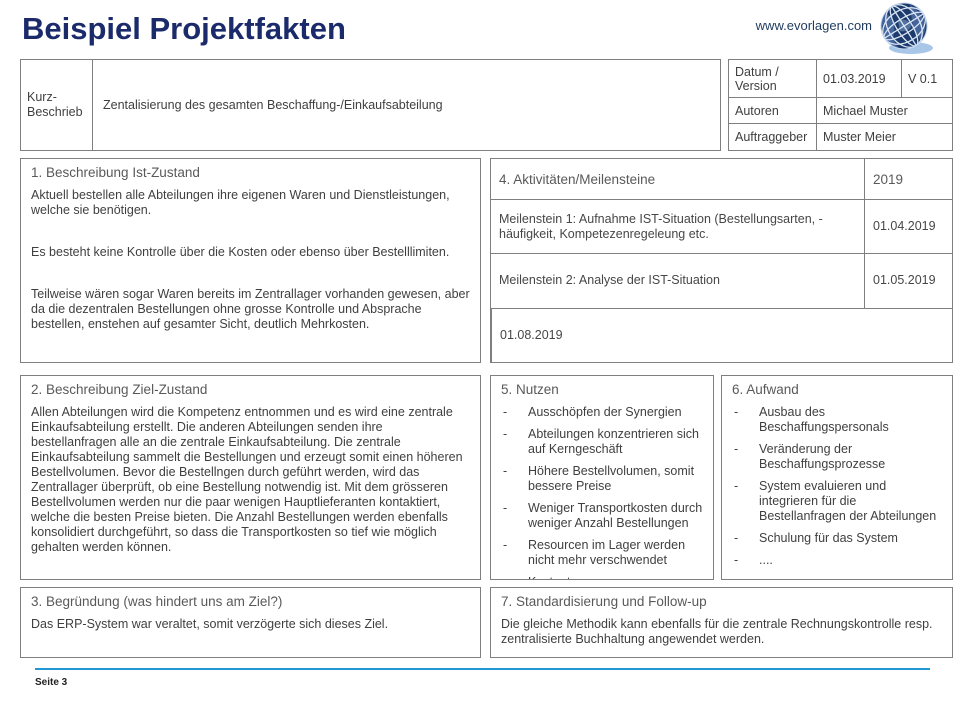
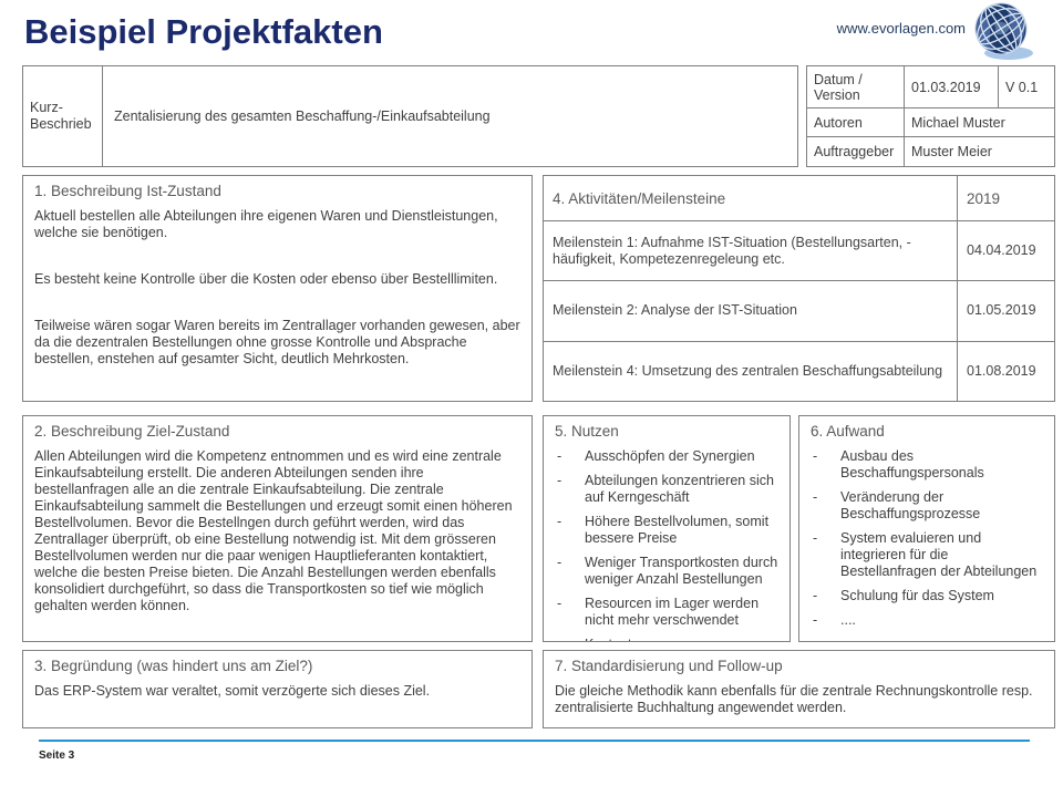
  Beispiel Projektfakten
  www.evorlagen.com
  Kurz-Beschrieb
  Zentalisierung des gesamten Beschaffung-/Einkaufsabteilung
  Datum / Version
  01.03.2019
  V 0.1
  Autoren
  Michael Muster
  Auftraggeber
  Muster Meier
  1. Beschreibung Ist-Zustand
  Aktuell bestellen alle Abteilungen ihre eigenen Waren und Dienstleistungen, welche sie benötigen.
  Es besteht keine Kontrolle über die Kosten oder ebenso über Bestelllimiten.
  Teilweise wären sogar Waren bereits im Zentrallager vorhanden gewesen, aber da die dezentralen Bestellungen ohne grosse Kontrolle und Absprache bestellen, enstehen auf gesamter Sicht, deutlich Mehrkosten.
  4. Aktivitäten/Meilensteine
  2019
  Meilenstein 1: Aufnahme IST-Situation (Bestellungsarten, -häufigkeit, Kompetezenregeleung etc.
- 01.04.2019
+ 04.04.2019
  Meilenstein 2: Analyse der IST-Situation
  01.05.2019
+ Meilenstein 4: Umsetzung des zentralen Beschaffungsabteilung
  01.08.2019
  2. Beschreibung Ziel-Zustand
  Allen Abteilungen wird die Kompetenz entnommen und es wird eine zentrale Einkaufsabteilung erstellt. Die anderen Abteilungen senden ihre bestellanfragen alle an die zentrale Einkaufsabteilung. Die zentrale Einkaufsabteilung sammelt die Bestellungen und erzeugt somit einen höheren Bestellvolumen. Bevor die Bestellngen durch geführt werden, wird das Zentrallager überprüft, ob eine Bestellung notwendig ist. Mit dem grösseren Bestellvolumen werden nur die paar wenigen Hauptlieferanten kontaktiert, welche die besten Preise bieten. Die Anzahl Bestellungen werden ebenfalls konsolidiert durchgeführt, so dass die Transportkosten so tief wie möglich gehalten werden können.
  5. Nutzen
  -
  Ausschöpfen der Synergien
  -
  Abteilungen konzentrieren sich auf Kerngeschäft
  -
  Höhere Bestellvolumen, somit bessere Preise
  -
  Weniger Transportkosten durch weniger Anzahl Bestellungen
  -
  Resourcen im Lager werden nicht mehr verschwendet
  6. Aufwand
  -
  Ausbau des Beschaffungspersonals
  -
  Veränderung der Beschaffungsprozesse
  -
  System evaluieren und integrieren für die Bestellanfragen der Abteilungen
  -
  Schulung für das System
  -
  ....
  3. Begründung (was hindert uns am Ziel?)
  Das ERP-System war veraltet, somit verzögerte sich dieses Ziel.
  7. Standardisierung und Follow-up
  Die gleiche Methodik kann ebenfalls für die zentrale Rechnungskontrolle resp. zentralisierte Buchhaltung angewendet werden.
  Seite 3
